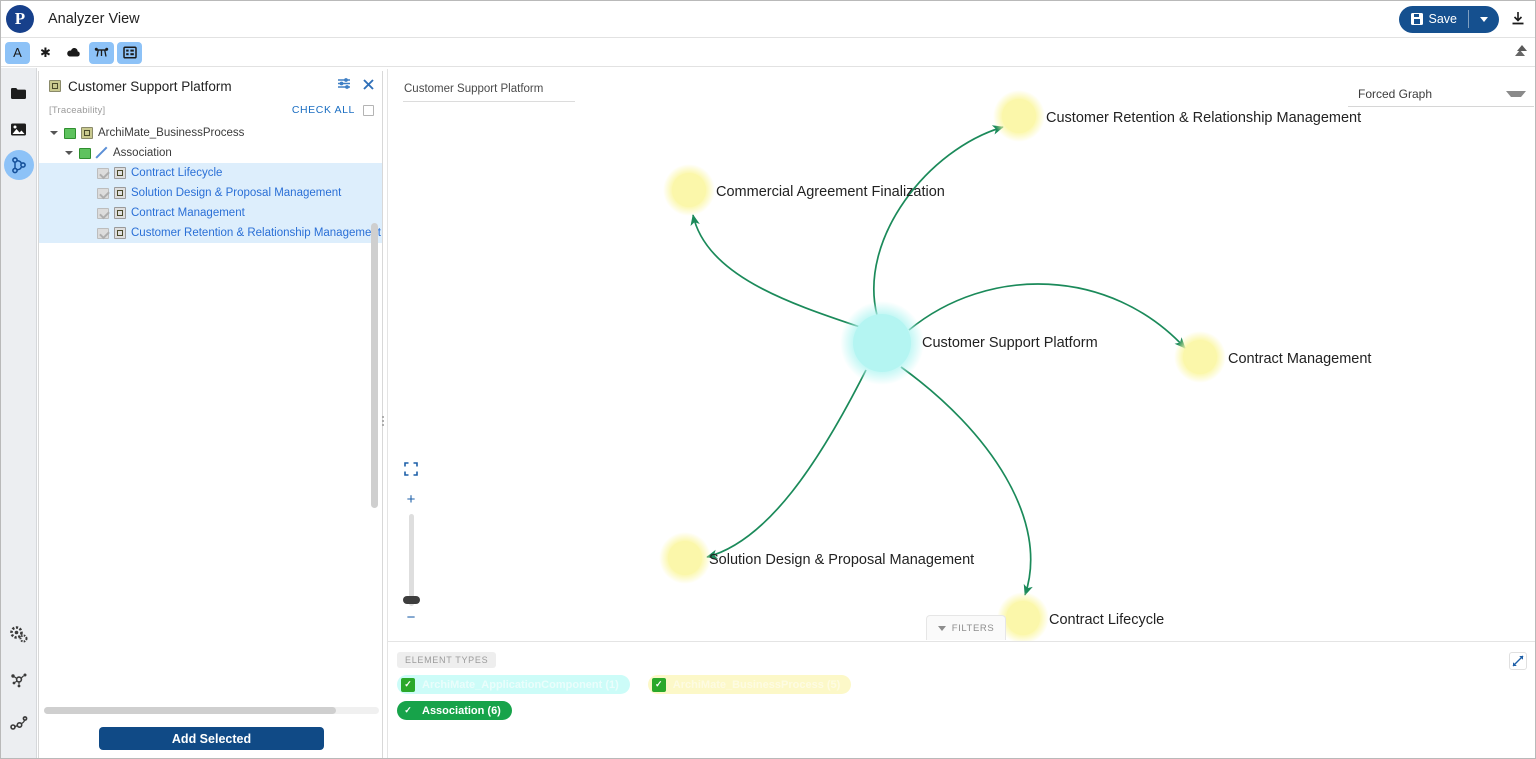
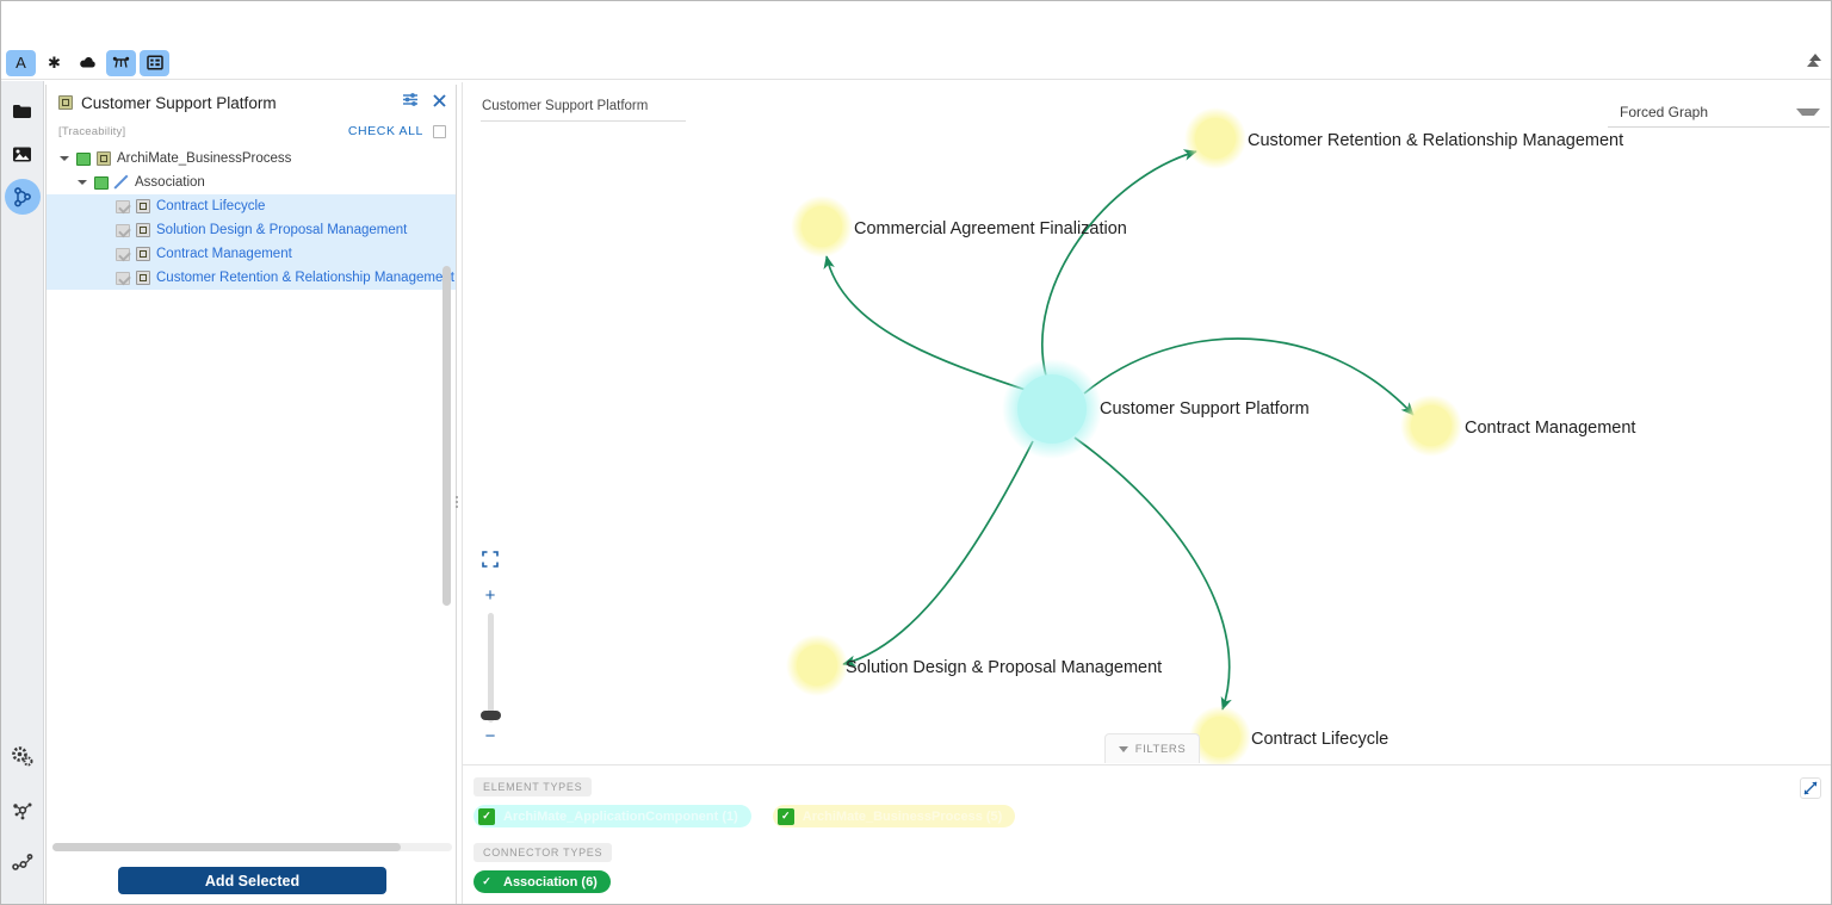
- P
- Analyzer View
- Save
  A
  ✱
  Customer Support Platform
  [Traceability]
  CHECK ALL
  ArchiMate_BusinessProcess
  Association
  Contract Lifecycle
  Solution Design & Proposal Management
  Contract Management
  Customer Retention & Relationship Managemet
  Add Selected
  Customer Support Platform
  Forced Graph
  Customer Support Platform
  Customer Retention & Relationship Management
  Commercial Agreement Finalization
  Contract Management
  Solution Design & Proposal Management
  Contract Lifecycle
  +
  −
  FILTERS
  ELEMENT TYPES
  ✓
  ArchiMate_ApplicationComponent (1)
  ✓
  ArchiMate_BusinessProcess (5)
+ CONNECTOR TYPES
  ✓
  Association (6)
